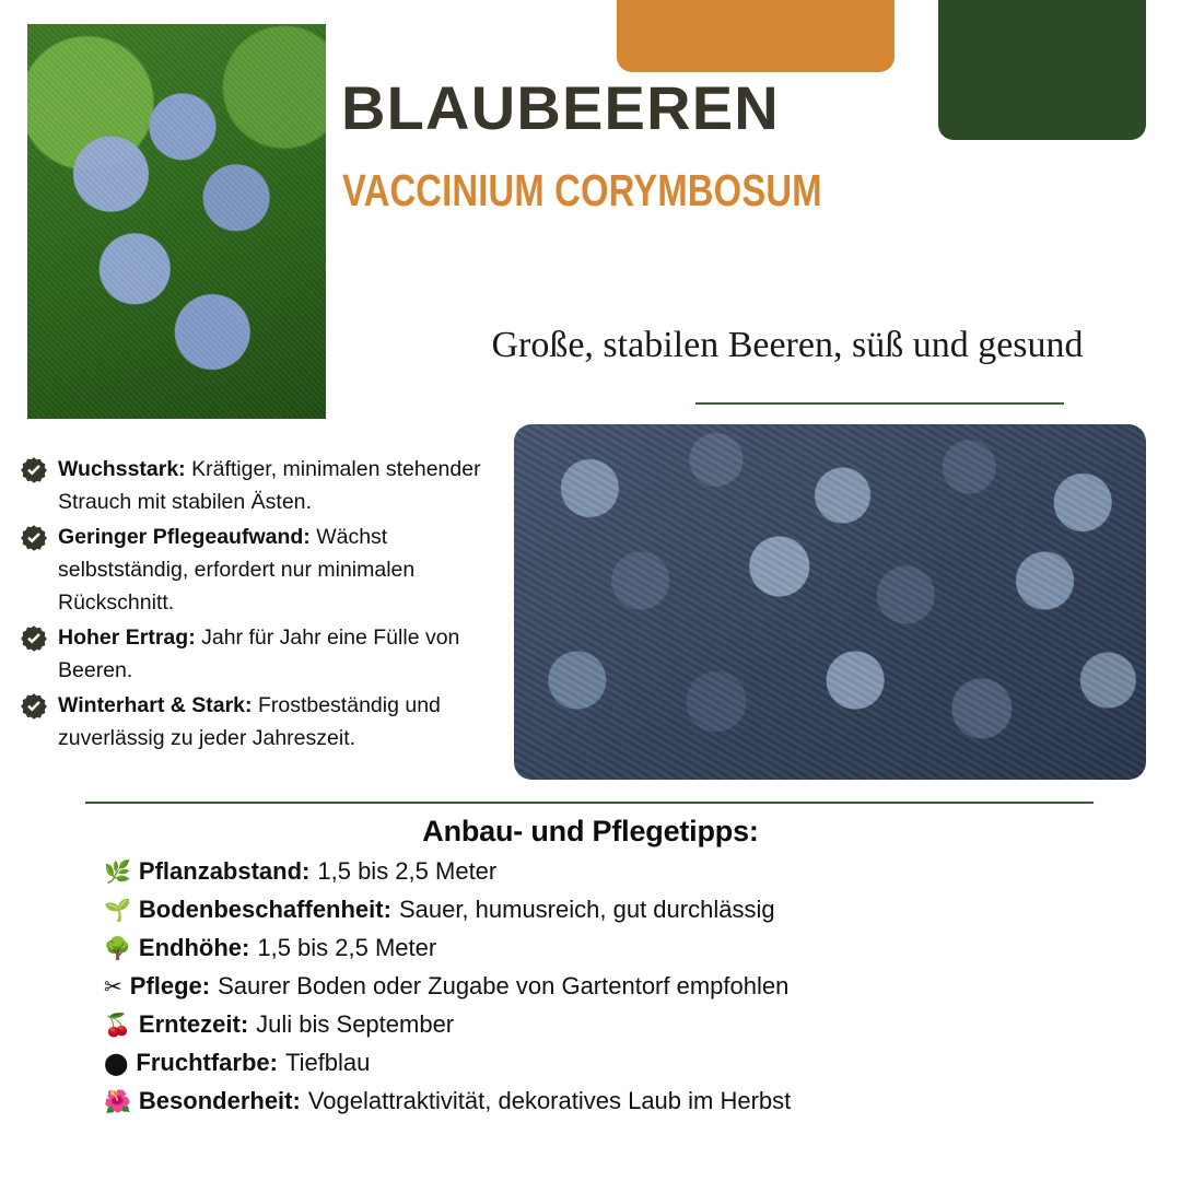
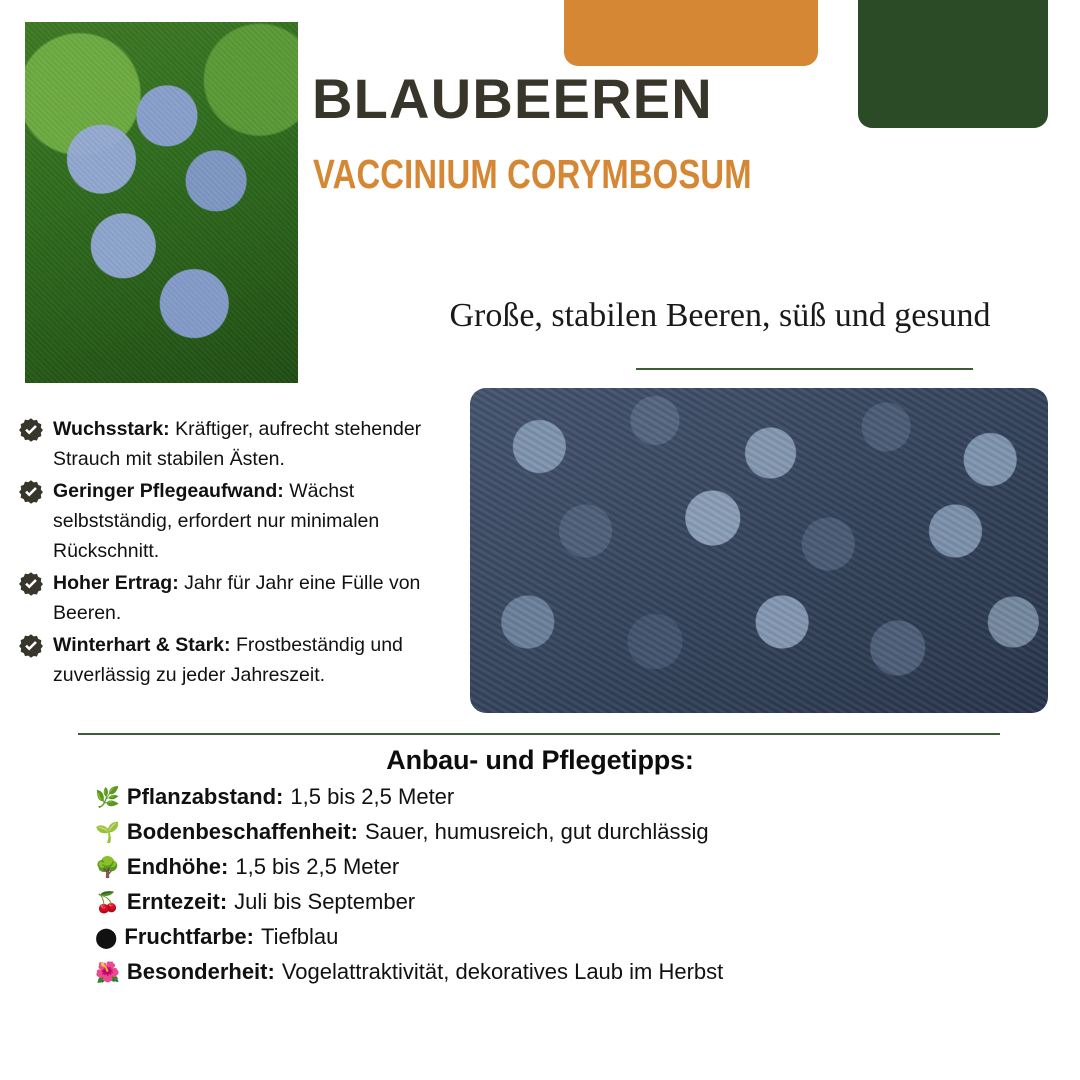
  BLAUBEEREN
  VACCINIUM CORYMBOSUM
  Große, stabilen Beeren, süß und gesund
- Wuchsstark: Kräftiger, minimalen stehender Strauch mit stabilen Ästen.
+ Wuchsstark: Kräftiger, aufrecht stehender Strauch mit stabilen Ästen.
  Geringer Pflegeaufwand: Wächst selbstständig, erfordert nur minimalen Rückschnitt.
  Hoher Ertrag: Jahr für Jahr eine Fülle von Beeren.
  Winterhart & Stark: Frostbeständig und zuverlässig zu jeder Jahreszeit.
  Anbau- und Pflegetipps:
  🌿
  Pflanzabstand:
  1,5 bis 2,5 Meter
  🌱
  Bodenbeschaffenheit:
  Sauer, humusreich, gut durchlässig
  🌳
  Endhöhe:
  1,5 bis 2,5 Meter
- ✂
- Pflege:
- Saurer Boden oder Zugabe von Gartentorf empfohlen
  🍒
  Erntezeit:
  Juli bis September
  ⬤
  Fruchtfarbe:
  Tiefblau
  🌺
  Besonderheit:
  Vogelattraktivität, dekoratives Laub im Herbst
